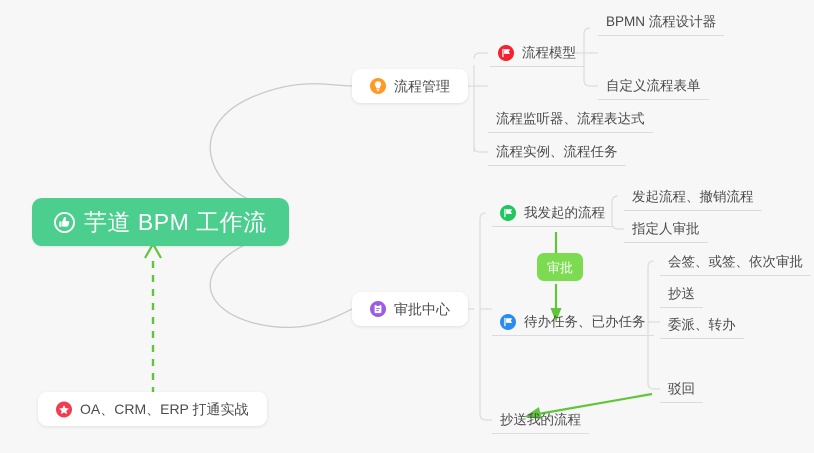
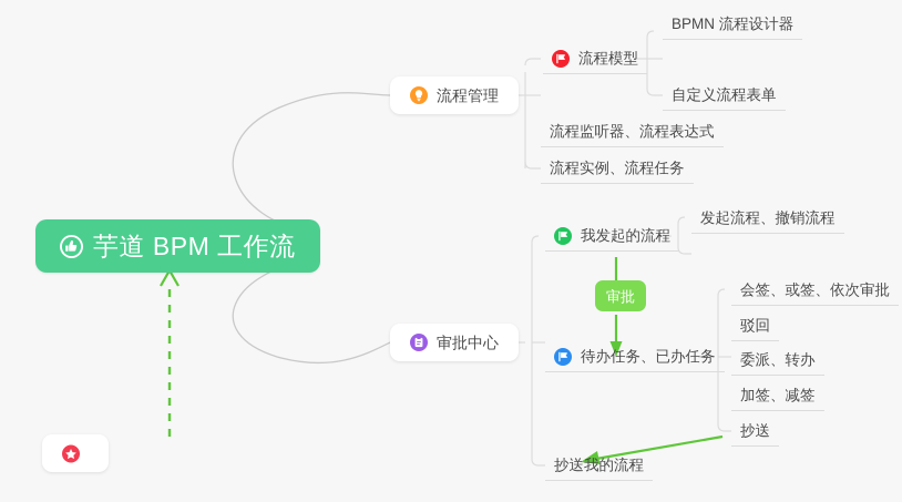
  芋道 BPM 工作流
  流程管理
  流程模型
  BPMN 流程设计器
  自定义流程表单
  流程监听器、流程表达式
  流程实例、流程任务
  审批中心
  我发起的流程
  发起流程、撤销流程
- 指定人审批
  待办任务、已办任务
  会签、或签、依次审批
- 抄送
+ 驳回
  委派、转办
+ 加签、减签
- 驳回
+ 抄送
  抄送我的流程
  审批
- OA、CRM、ERP 打通实战
